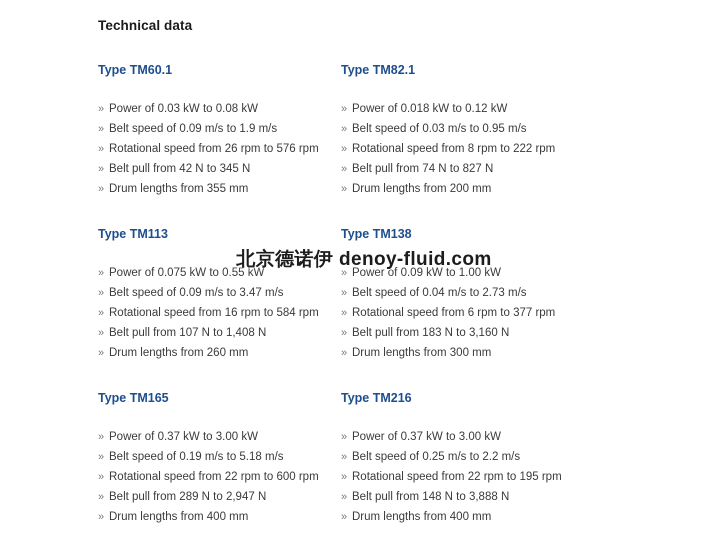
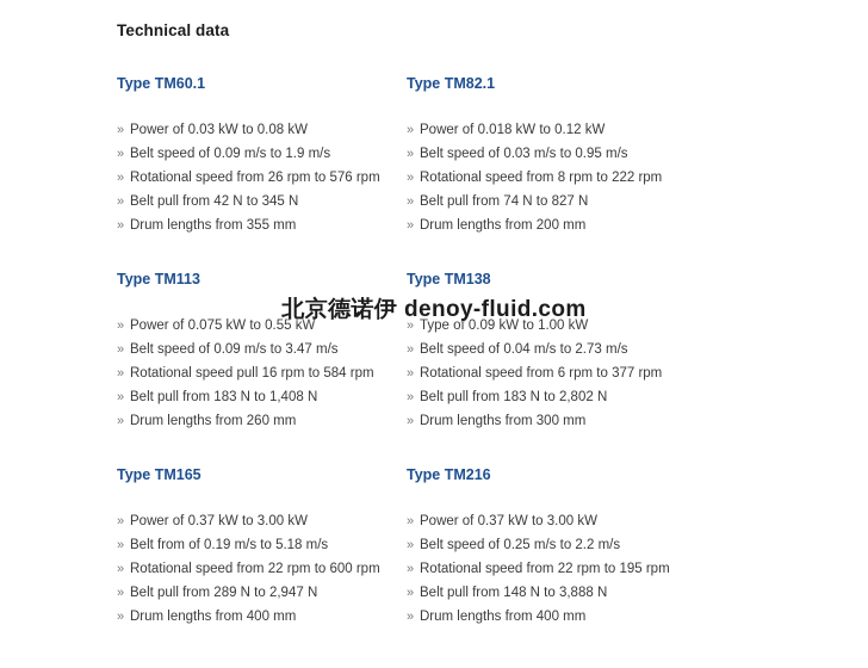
  Technical data
  Type TM60.1
  »
  Power of 0.03 kW to 0.08 kW
  »
  Belt speed of 0.09 m/s to 1.9 m/s
  »
  Rotational speed from 26 rpm to 576 rpm
  »
  Belt pull from 42 N to 345 N
  »
  Drum lengths from 355 mm
  Type TM82.1
  »
  Power of 0.018 kW to 0.12 kW
  »
  Belt speed of 0.03 m/s to 0.95 m/s
  »
  Rotational speed from 8 rpm to 222 rpm
  »
  Belt pull from 74 N to 827 N
  »
  Drum lengths from 200 mm
  Type TM113
  »
  Power of 0.075 kW to 0.55 kW
  »
  Belt speed of 0.09 m/s to 3.47 m/s
  »
- Rotational speed from 16 rpm to 584 rpm
+ Rotational speed pull 16 rpm to 584 rpm
  »
- Belt pull from 107 N to 1,408 N
+ Belt pull from 183 N to 1,408 N
  »
  Drum lengths from 260 mm
  Type TM138
  »
- Power of 0.09 kW to 1.00 kW
+ Type of 0.09 kW to 1.00 kW
  »
  Belt speed of 0.04 m/s to 2.73 m/s
  »
  Rotational speed from 6 rpm to 377 rpm
  »
- Belt pull from 183 N to 3,160 N
+ Belt pull from 183 N to 2,802 N
  »
  Drum lengths from 300 mm
  Type TM165
  »
  Power of 0.37 kW to 3.00 kW
  »
- Belt speed of 0.19 m/s to 5.18 m/s
+ Belt from of 0.19 m/s to 5.18 m/s
  »
  Rotational speed from 22 rpm to 600 rpm
  »
  Belt pull from 289 N to 2,947 N
  »
  Drum lengths from 400 mm
  Type TM216
  »
  Power of 0.37 kW to 3.00 kW
  »
  Belt speed of 0.25 m/s to 2.2 m/s
  »
  Rotational speed from 22 rpm to 195 rpm
  »
  Belt pull from 148 N to 3,888 N
  »
  Drum lengths from 400 mm
  北京德诺伊 denoy-fluid.com
